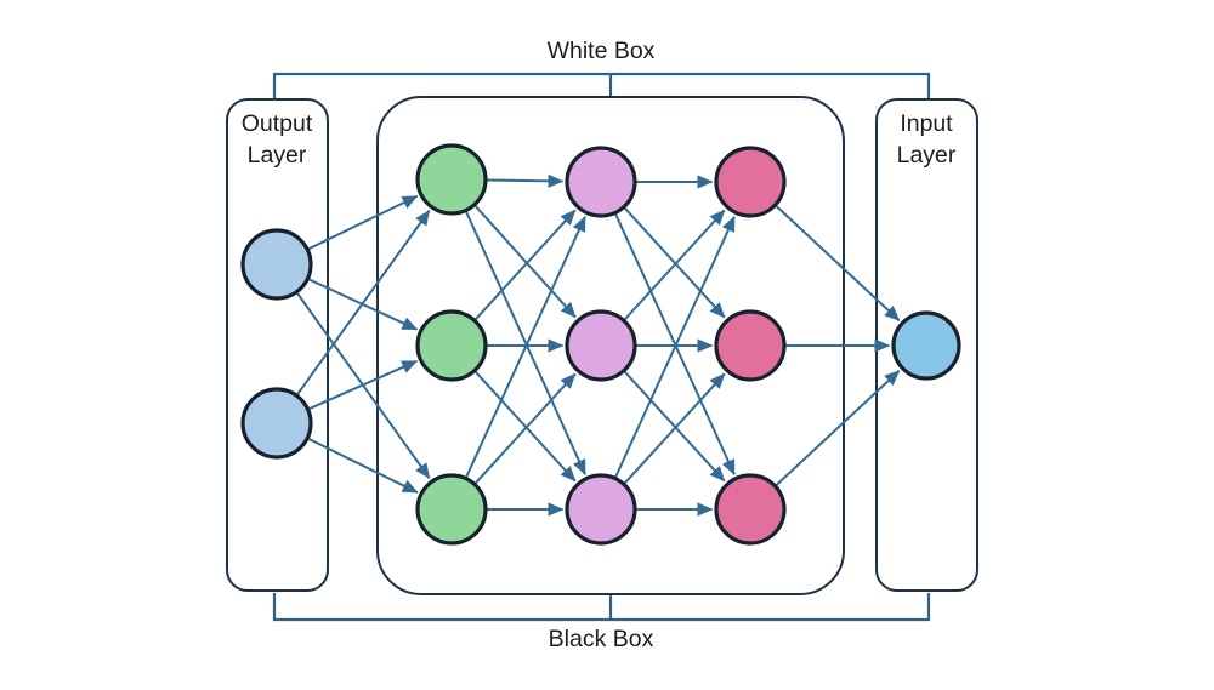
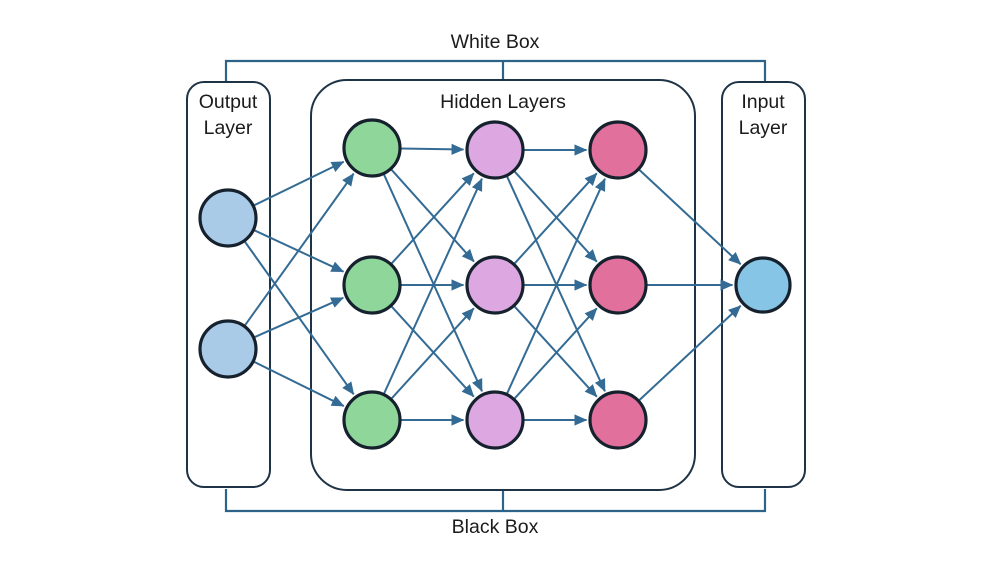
  White Box
  Black Box
  Output
  Layer
+ Hidden Layers
  Input
  Layer
